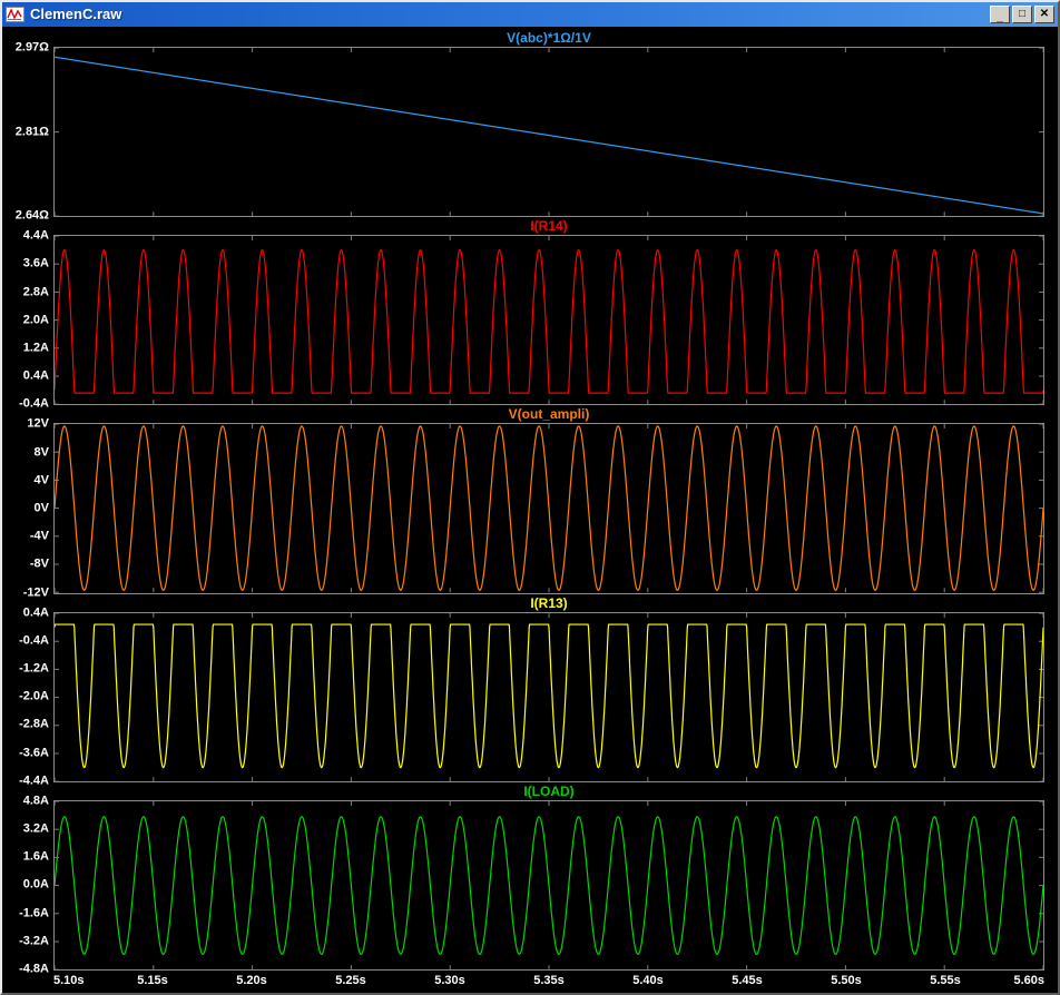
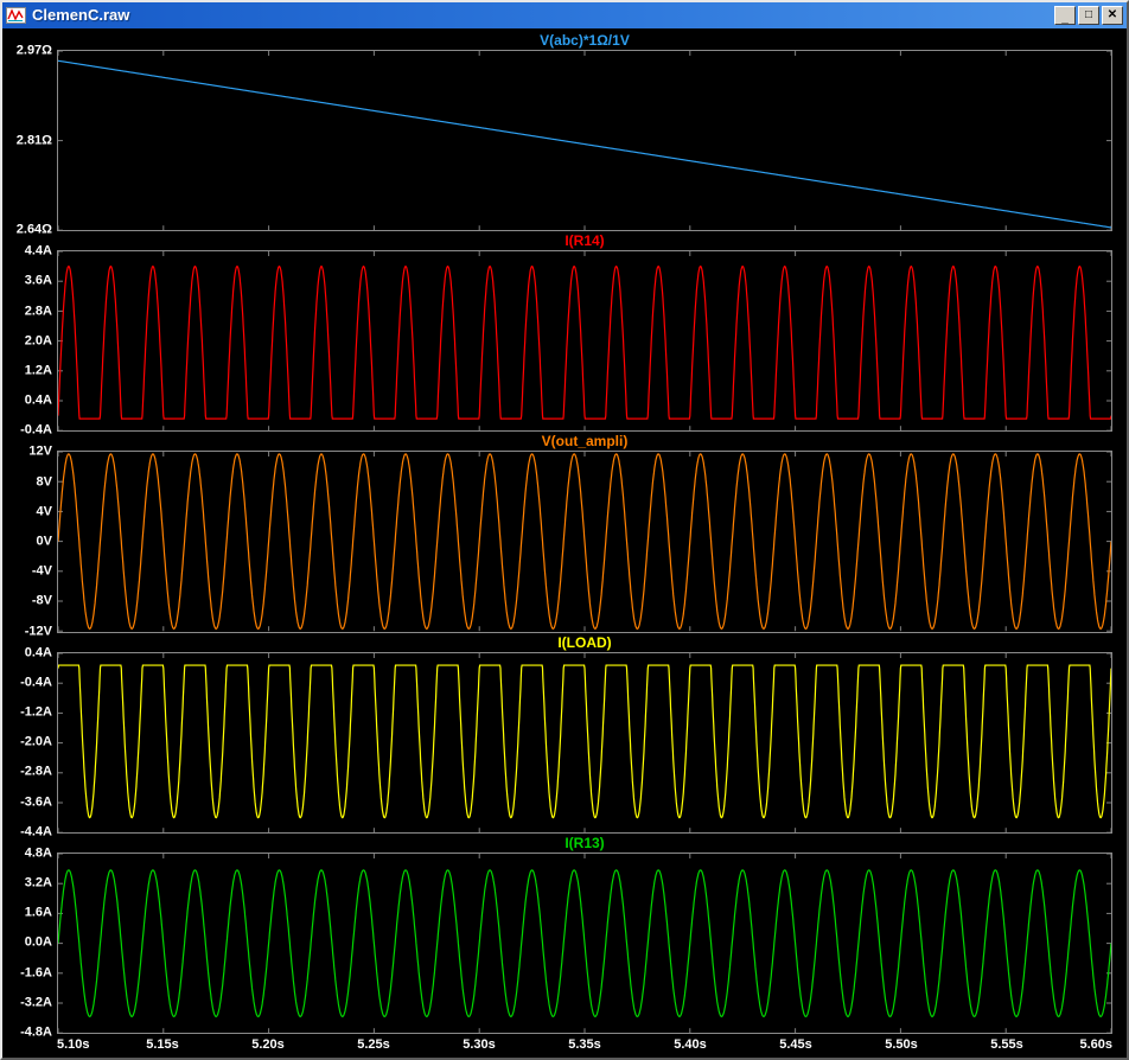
  ClemenC.raw
  _
  □
  ✕
  V(abc)*1Ω/1V
  2.97Ω
  2.81Ω
  2.64Ω
  I(R14)
  4.4A
  3.6A
  2.8A
  2.0A
  1.2A
  0.4A
  -0.4A
  V(out_ampli)
  12V
  8V
  4V
  0V
  -4V
  -8V
  -12V
- I(R13)
+ I(LOAD)
  0.4A
  -0.4A
  -1.2A
  -2.0A
  -2.8A
  -3.6A
  -4.4A
- I(LOAD)
+ I(R13)
  4.8A
  3.2A
  1.6A
  0.0A
  -1.6A
  -3.2A
  -4.8A
  5.10s
  5.15s
  5.20s
  5.25s
  5.30s
  5.35s
  5.40s
  5.45s
  5.50s
  5.55s
  5.60s
